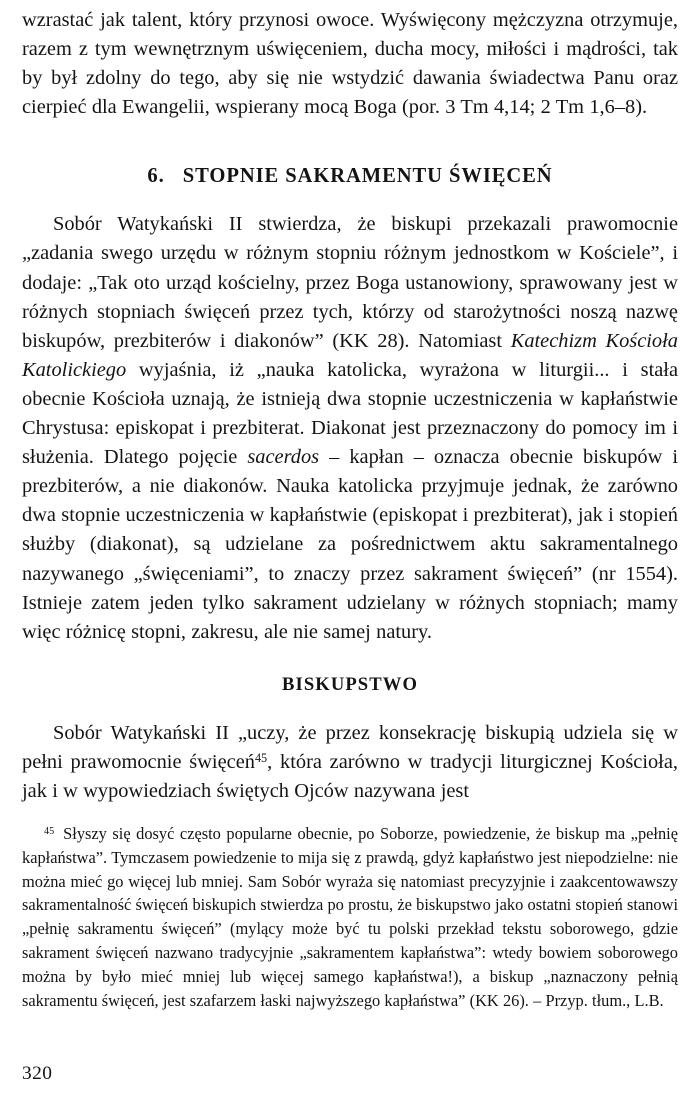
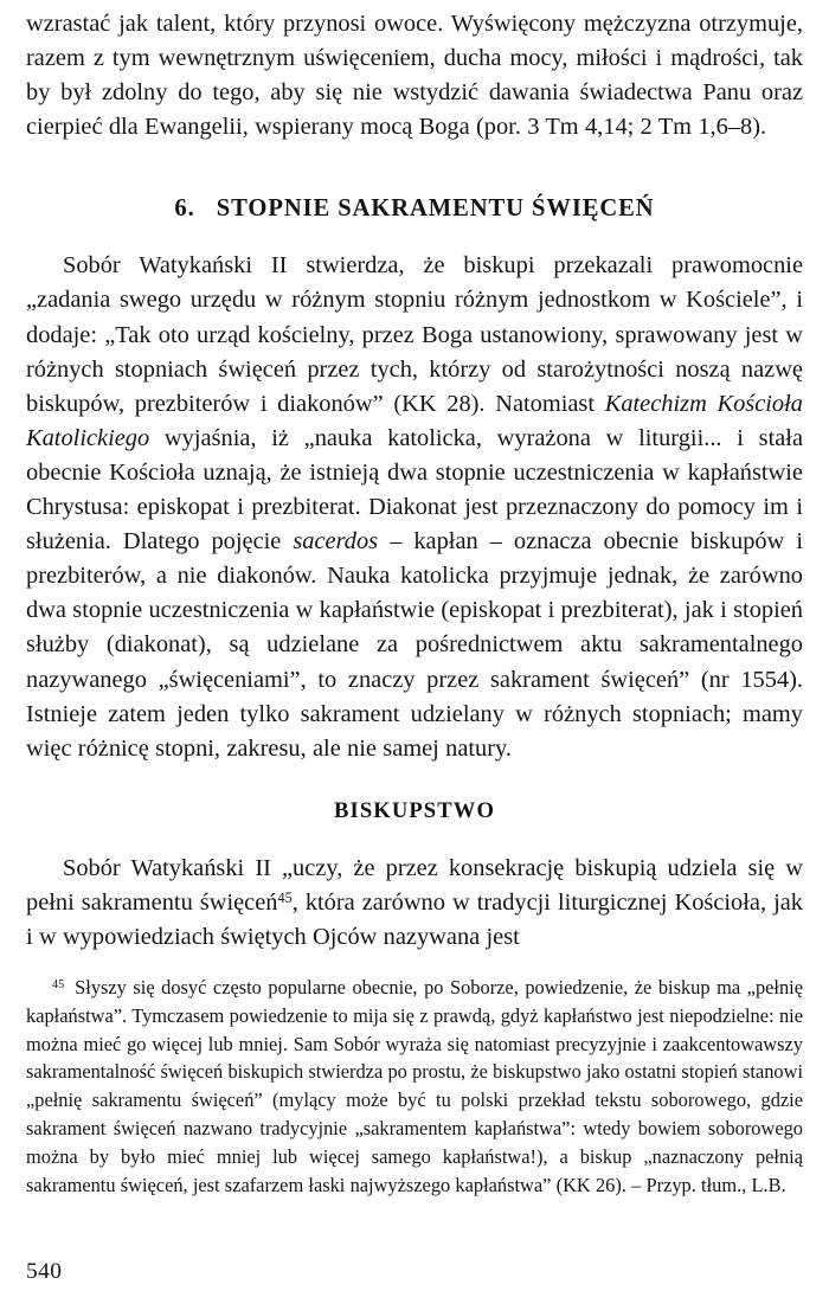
  wzrastać jak talent, który przynosi owoce. Wyświęcony mężczyzna otrzymuje, razem z tym wewnętrznym uświęceniem, ducha mocy, miłości i mądrości, tak by był zdolny do tego, aby się nie wstydzić dawania świadectwa Panu oraz cierpieć dla Ewangelii, wspierany mocą Boga (por. 3 Tm 4,14; 2 Tm 1,6–8).
  6. STOPNIE SAKRAMENTU ŚWIĘCEŃ
  Sobór Watykański II stwierdza, że biskupi przekazali prawomocnie „zadania swego urzędu w różnym stopniu różnym jednostkom w Kościele”, i dodaje: „Tak oto urząd kościelny, przez Boga ustanowiony, sprawowany jest w różnych stopniach święceń przez tych, którzy od starożytności noszą nazwę biskupów, prezbiterów i diakonów” (KK 28). Natomiast Katechizm Kościoła Katolickiego wyjaśnia, iż „nauka katolicka, wyrażona w liturgii... i stała obecnie Kościoła uznają, że istnieją dwa stopnie uczestniczenia w kapłaństwie Chrystusa: episkopat i prezbiterat. Diakonat jest przeznaczony do pomocy im i służenia. Dlatego pojęcie sacerdos – kapłan – oznacza obecnie biskupów i prezbiterów, a nie diakonów. Nauka katolicka przyjmuje jednak, że zarówno dwa stopnie uczestniczenia w kapłaństwie (episkopat i prezbiterat), jak i stopień służby (diakonat), są udzielane za pośrednictwem aktu sakramentalnego nazywanego „święceniami”, to znaczy przez sakrament święceń” (nr 1554). Istnieje zatem jeden tylko sakrament udzielany w różnych stopniach; mamy więc różnicę stopni, zakresu, ale nie samej natury.
  BISKUPSTWO
- Sobór Watykański II „uczy, że przez konsekrację biskupią udziela się w pełni prawomocnie święceń45, która zarówno w tradycji liturgicznej Kościoła, jak i w wypowiedziach świętych Ojców nazywana jest
+ Sobór Watykański II „uczy, że przez konsekrację biskupią udziela się w pełni sakramentu święceń45, która zarówno w tradycji liturgicznej Kościoła, jak i w wypowiedziach świętych Ojców nazywana jest
  45 Słyszy się dosyć często popularne obecnie, po Soborze, powiedzenie, że biskup ma „pełnię kapłaństwa”. Tymczasem powiedzenie to mija się z prawdą, gdyż kapłaństwo jest niepodzielne: nie można mieć go więcej lub mniej. Sam Sobór wyraża się natomiast precyzyjnie i zaakcentowawszy sakramentalność święceń biskupich stwierdza po prostu, że biskupstwo jako ostatni stopień stanowi „pełnię sakramentu święceń” (mylący może być tu polski przekład tekstu soborowego, gdzie sakrament święceń nazwano tradycyjnie „sakramentem kapłaństwa”: wtedy bowiem soborowego można by było mieć mniej lub więcej samego kapłaństwa!), a biskup „naznaczony pełnią sakramentu święceń, jest szafarzem łaski najwyższego kapłaństwa” (KK 26). – Przyp. tłum., L.B.
- 320
+ 540
